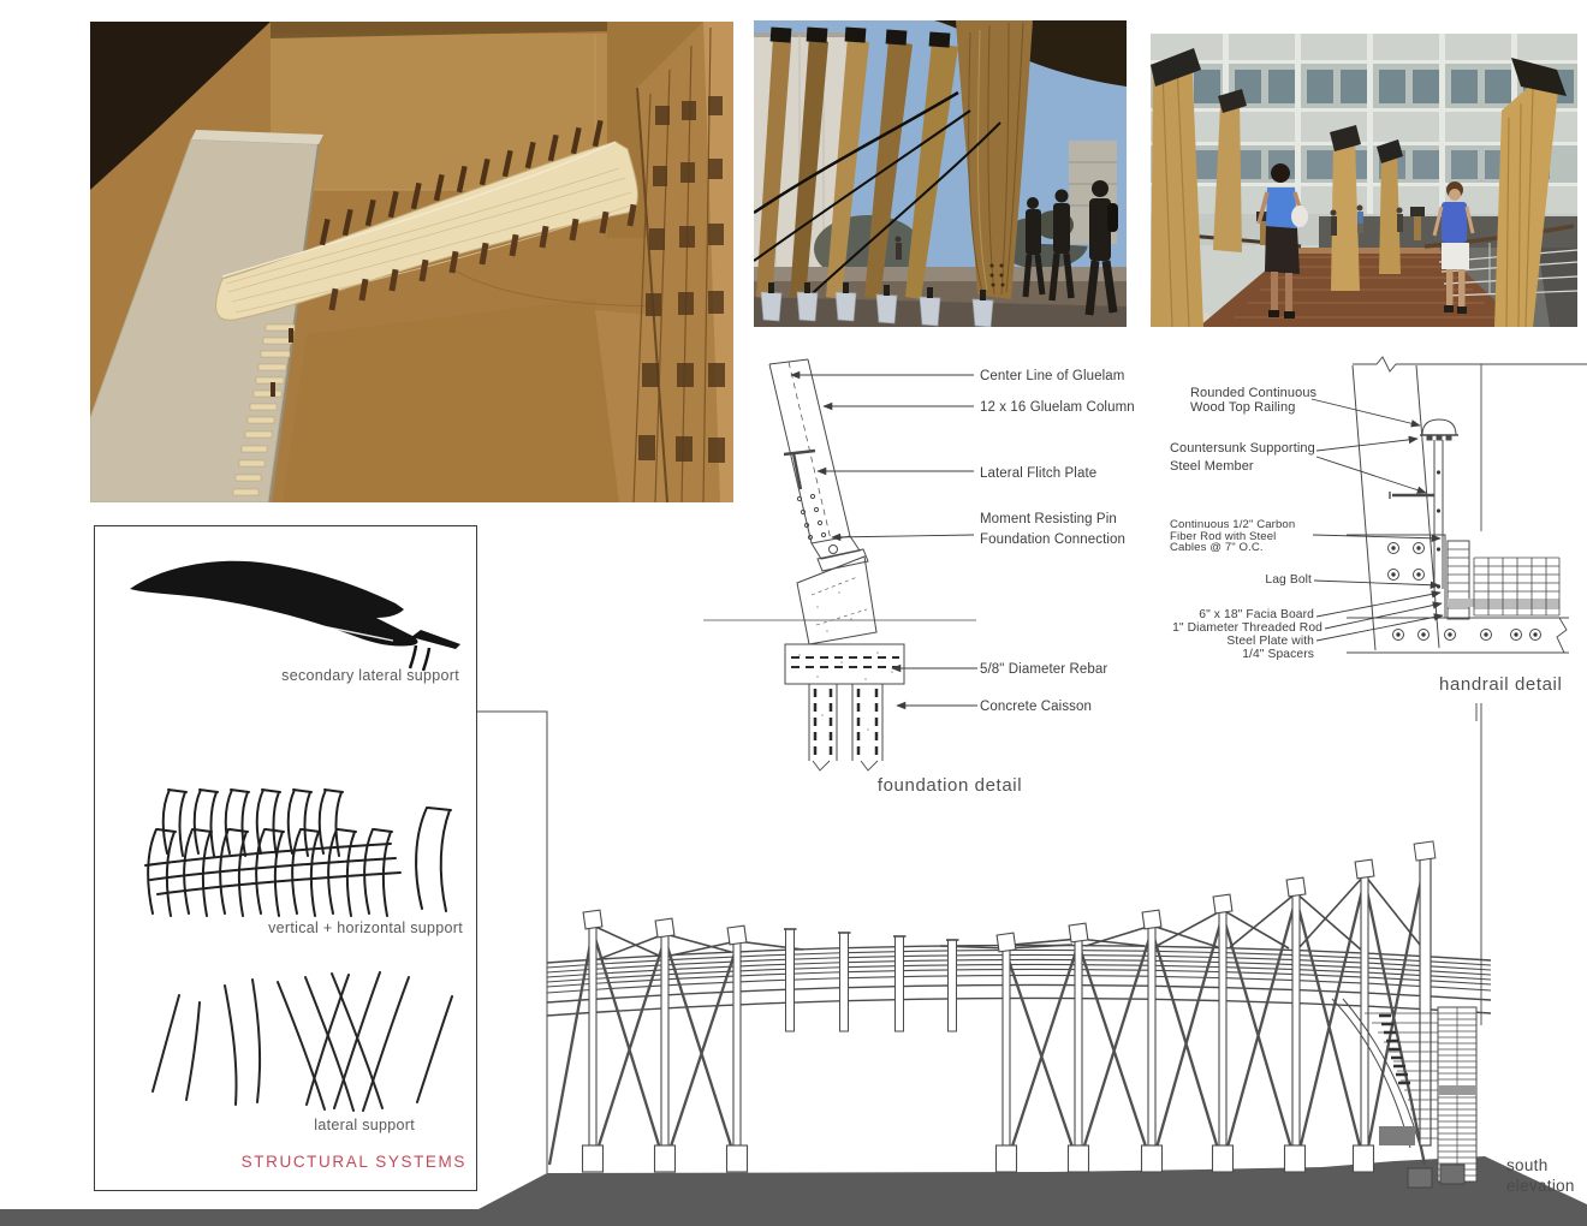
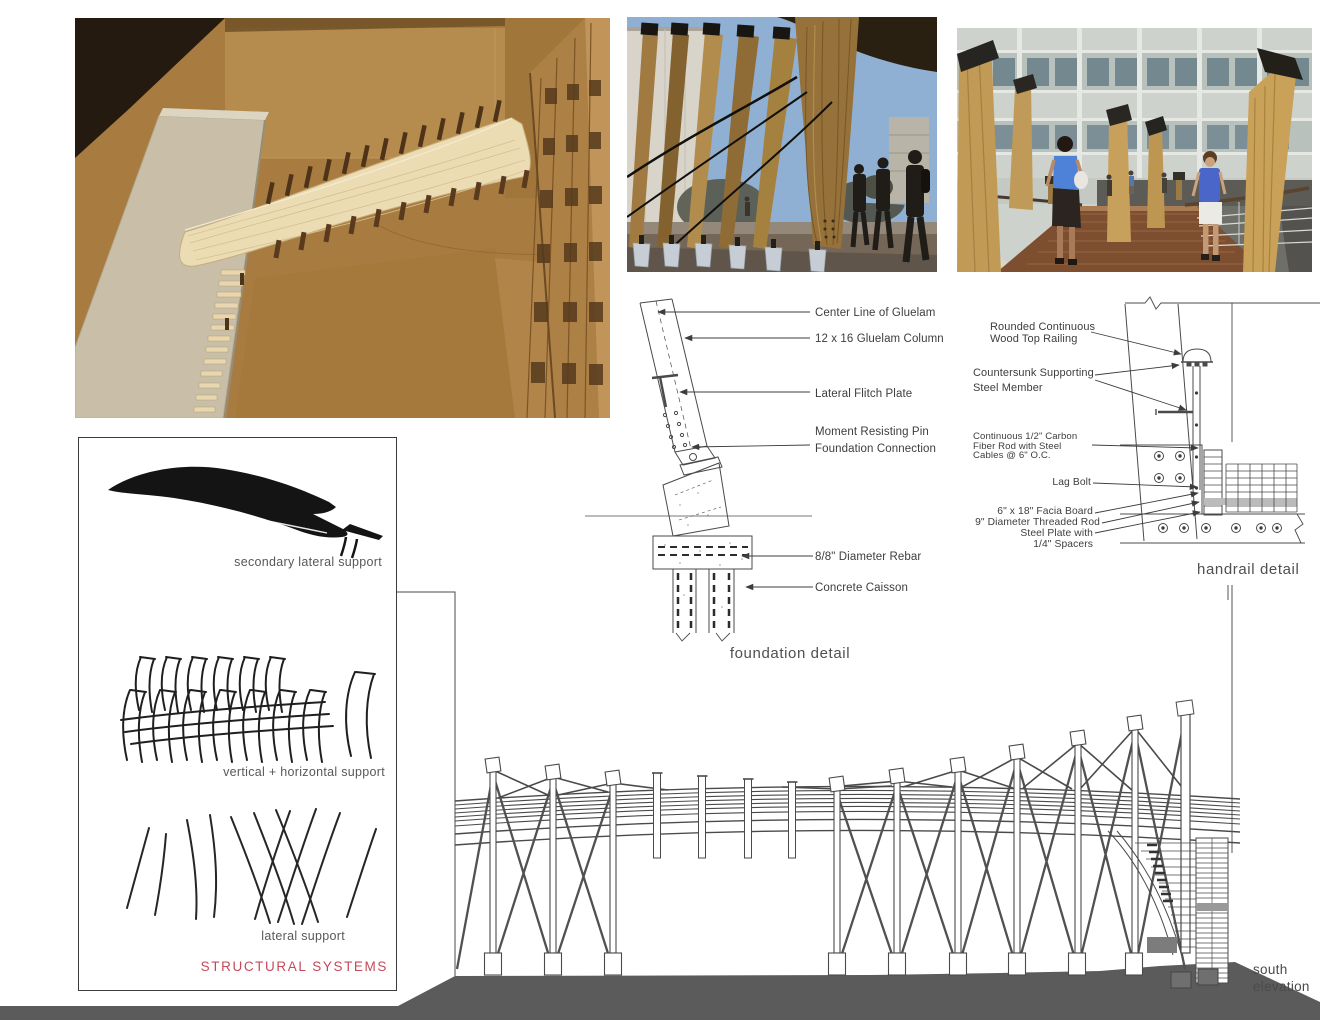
  Center Line of Gluelam
  12 x 16 Gluelam Column
  Lateral Flitch Plate
  Moment Resisting Pin
  Foundation Connection
- 5/8" Diameter Rebar
+ 8/8" Diameter Rebar
  Concrete Caisson
  foundation detail
  Rounded Continuous
  Wood Top Railing
  Countersunk Supporting
  Steel Member
  Continuous 1/2" Carbon
  Fiber Rod with Steel
- Cables @ 7" O.C.
+ Cables @ 6" O.C.
  Lag Bolt
  6" x 18" Facia Board
- 1" Diameter Threaded Rod
+ 9" Diameter Threaded Rod
  Steel Plate with
  1/4" Spacers
  handrail detail
  secondary lateral support
  vertical + horizontal support
  lateral support
  STRUCTURAL SYSTEMS
  south
  elevation
